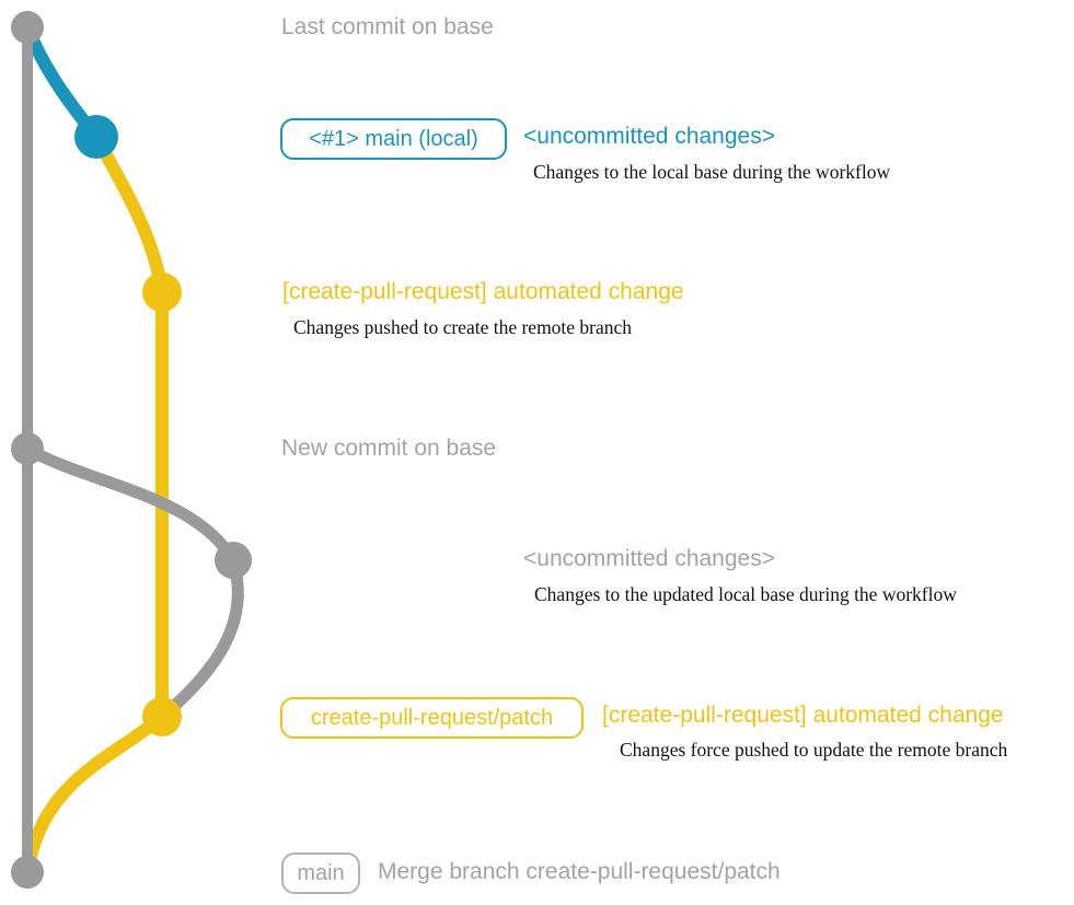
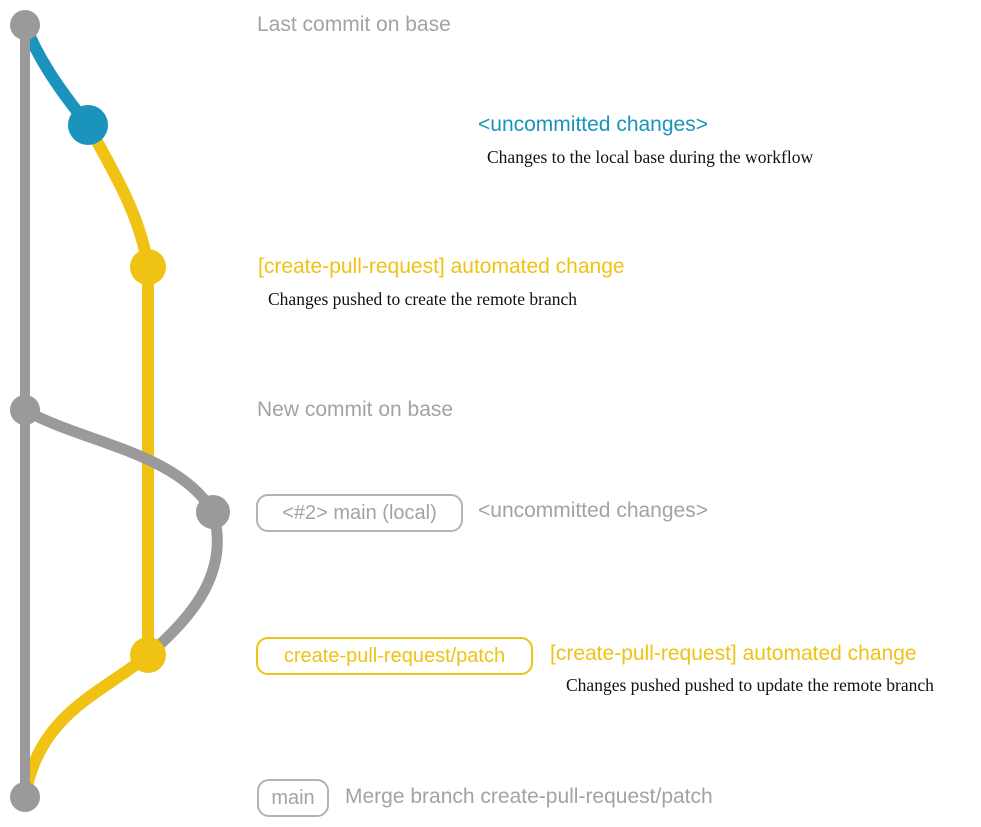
  Last commit on base
- <#1> main (local)
  <uncommitted changes>
  Changes to the local base during the workflow
  [create-pull-request] automated change
  Changes pushed to create the remote branch
  New commit on base
+ <#2> main (local)
  <uncommitted changes>
- Changes to the updated local base during the workflow
  create-pull-request/patch
  [create-pull-request] automated change
- Changes force pushed to update the remote branch
+ Changes pushed pushed to update the remote branch
  main
  Merge branch create-pull-request/patch
